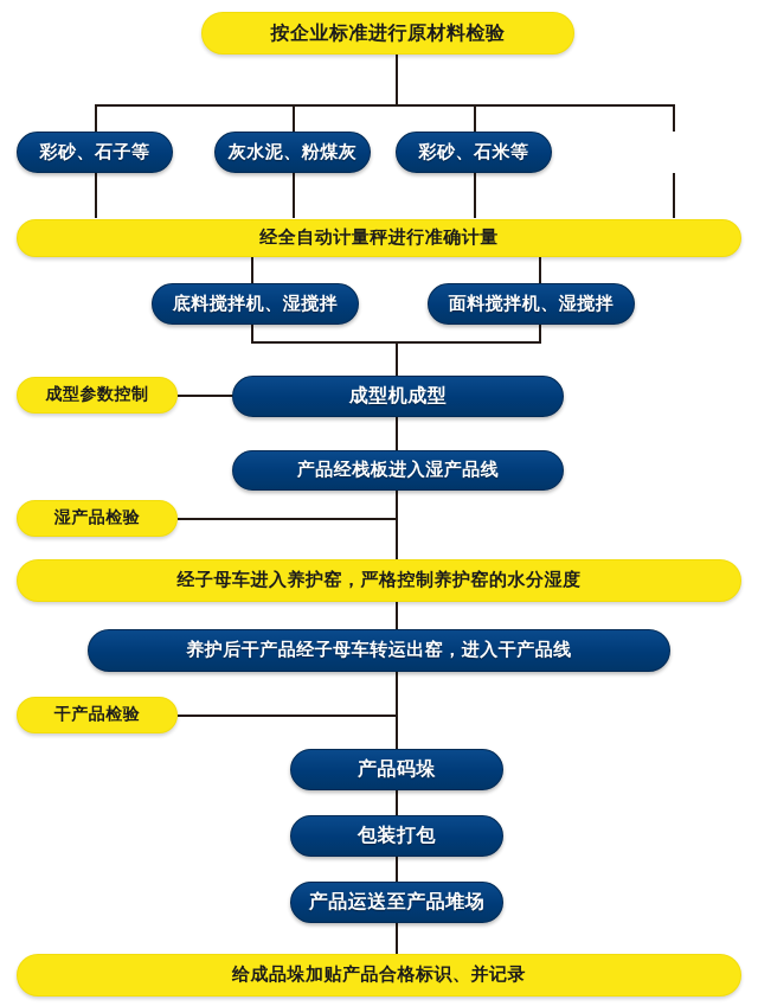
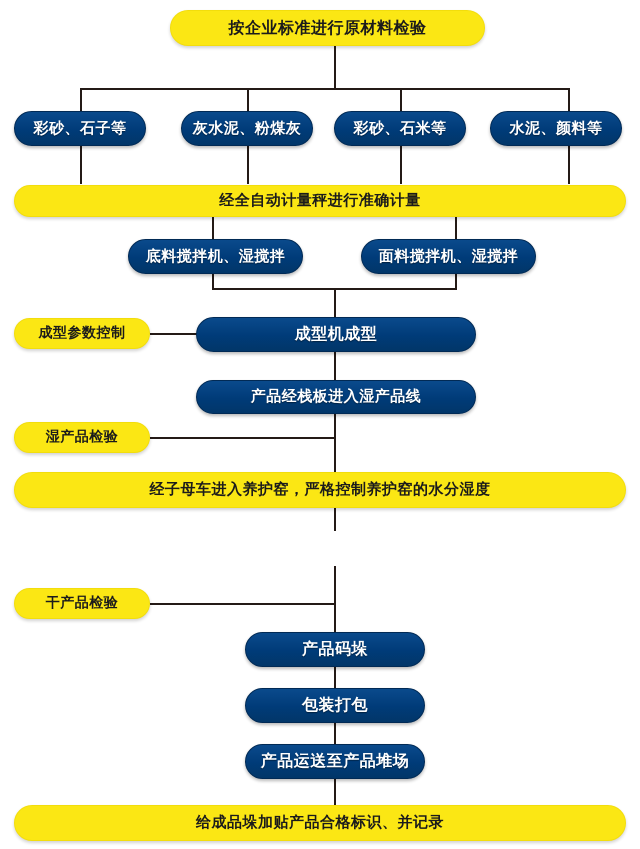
  按企业标准进行原材料检验
  彩砂、石子等
  灰水泥、粉煤灰
  彩砂、石米等
+ 水泥、颜料等
  经全自动计量秤进行准确计量
  底料搅拌机、湿搅拌
  面料搅拌机、湿搅拌
  成型参数控制
  成型机成型
  产品经栈板进入湿产品线
  湿产品检验
  经子母车进入养护窑，严格控制养护窑的水分湿度
- 养护后干产品经子母车转运出窑，进入干产品线
  干产品检验
  产品码垛
  包装打包
  产品运送至产品堆场
  给成品垛加贴产品合格标识、并记录
